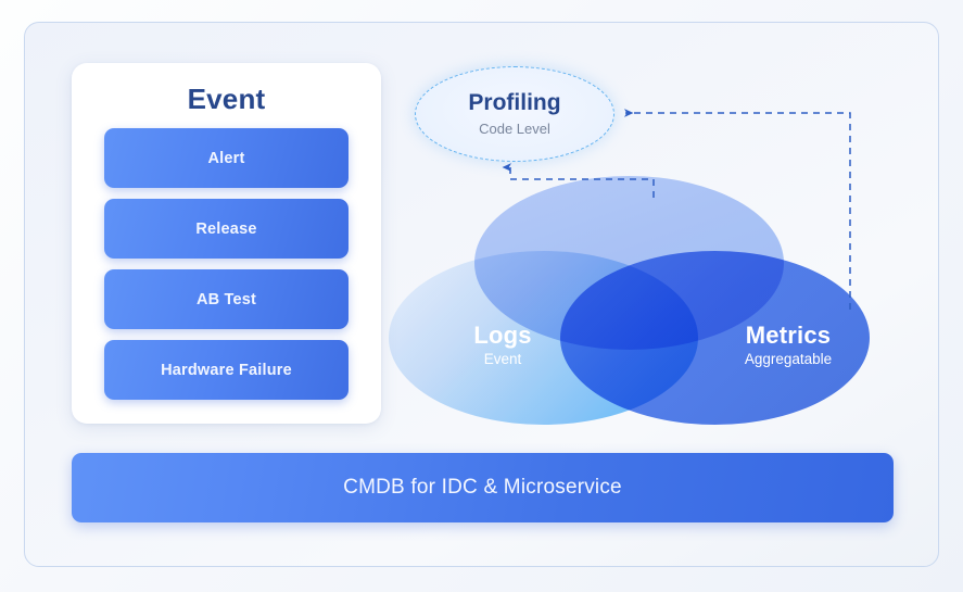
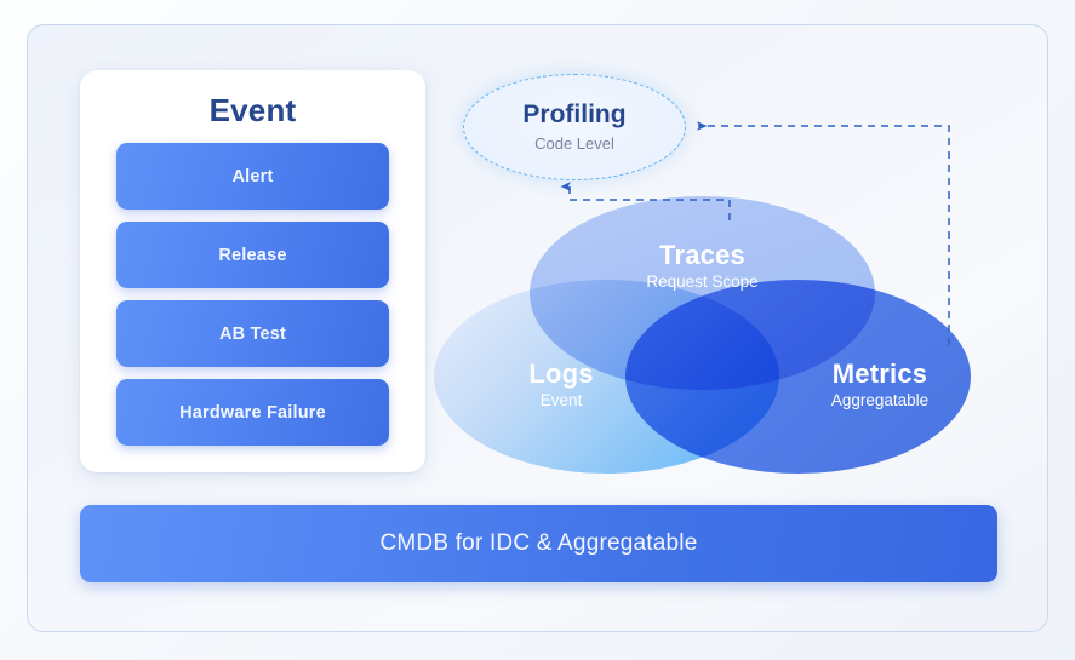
+ Traces
+ Request Scope
  Logs
  Event
  Metrics
  Aggregatable
  Profiling
  Code Level
  Event
  Alert
  Release
  AB Test
  Hardware Failure
- CMDB for IDC & Microservice
+ CMDB for IDC & Aggregatable
